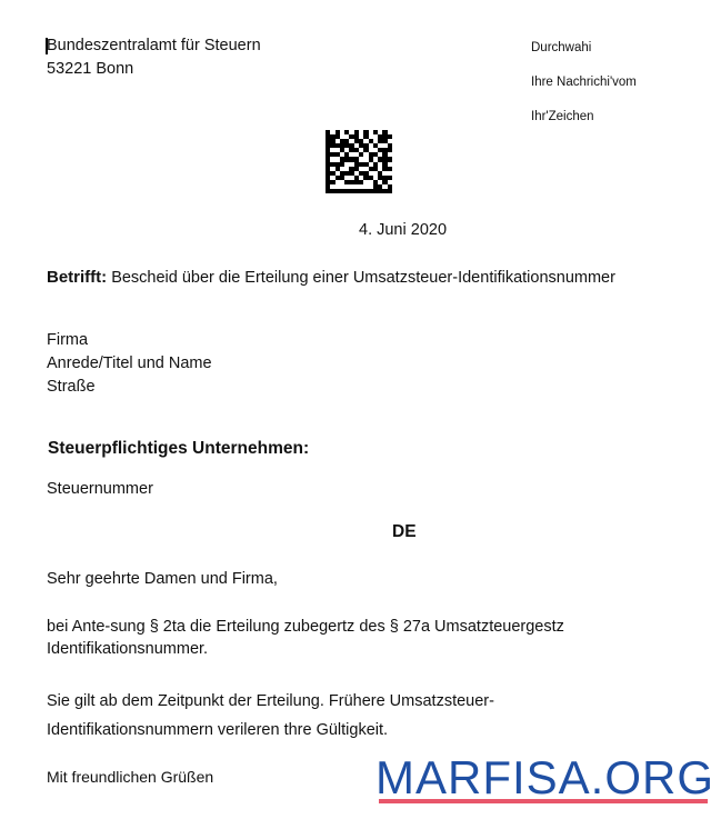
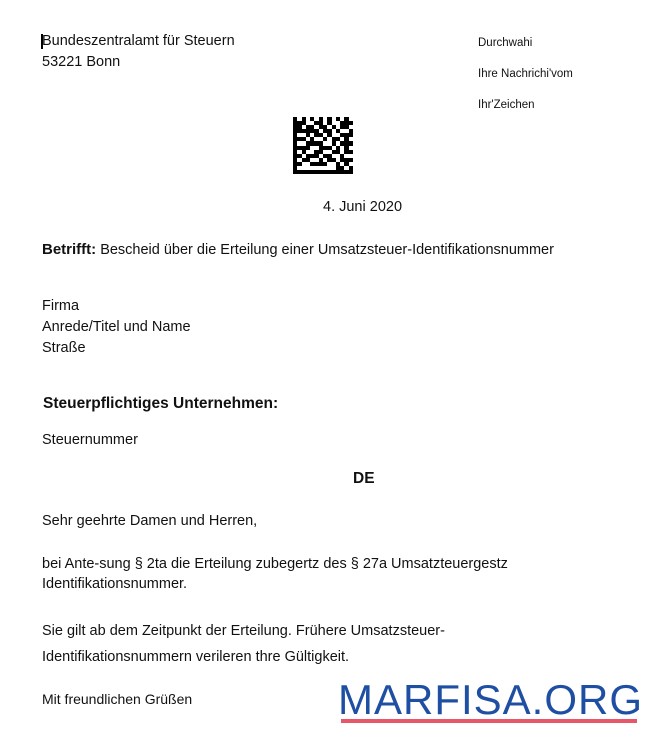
  Bundeszentralamt für Steuern
  53221 Bonn
  Durchwahi
  Ihre Nachrichi'vom
  Ihr'Zeichen
  4. Juni 2020
  Betrifft: Bescheid über die Erteilung einer Umsatzsteuer-Identifikationsnummer
  Firma
  Anrede/Titel und Name
  Straße
  Steuerpflichtiges Unternehmen:
  Steuernummer
  DE
- Sehr geehrte Damen und Firma,
+ Sehr geehrte Damen und Herren,
  bei Ante-sung § 2ta die Erteilung zubegertz des § 27a Umsatzteuergestz
  Identifikationsnummer.
  Sie gilt ab dem Zeitpunkt der Erteilung. Frühere Umsatzsteuer-
  Identifikationsnummern verileren thre Gültigkeit.
  Mit freundlichen Grüßen
  MARFISA.ORG
